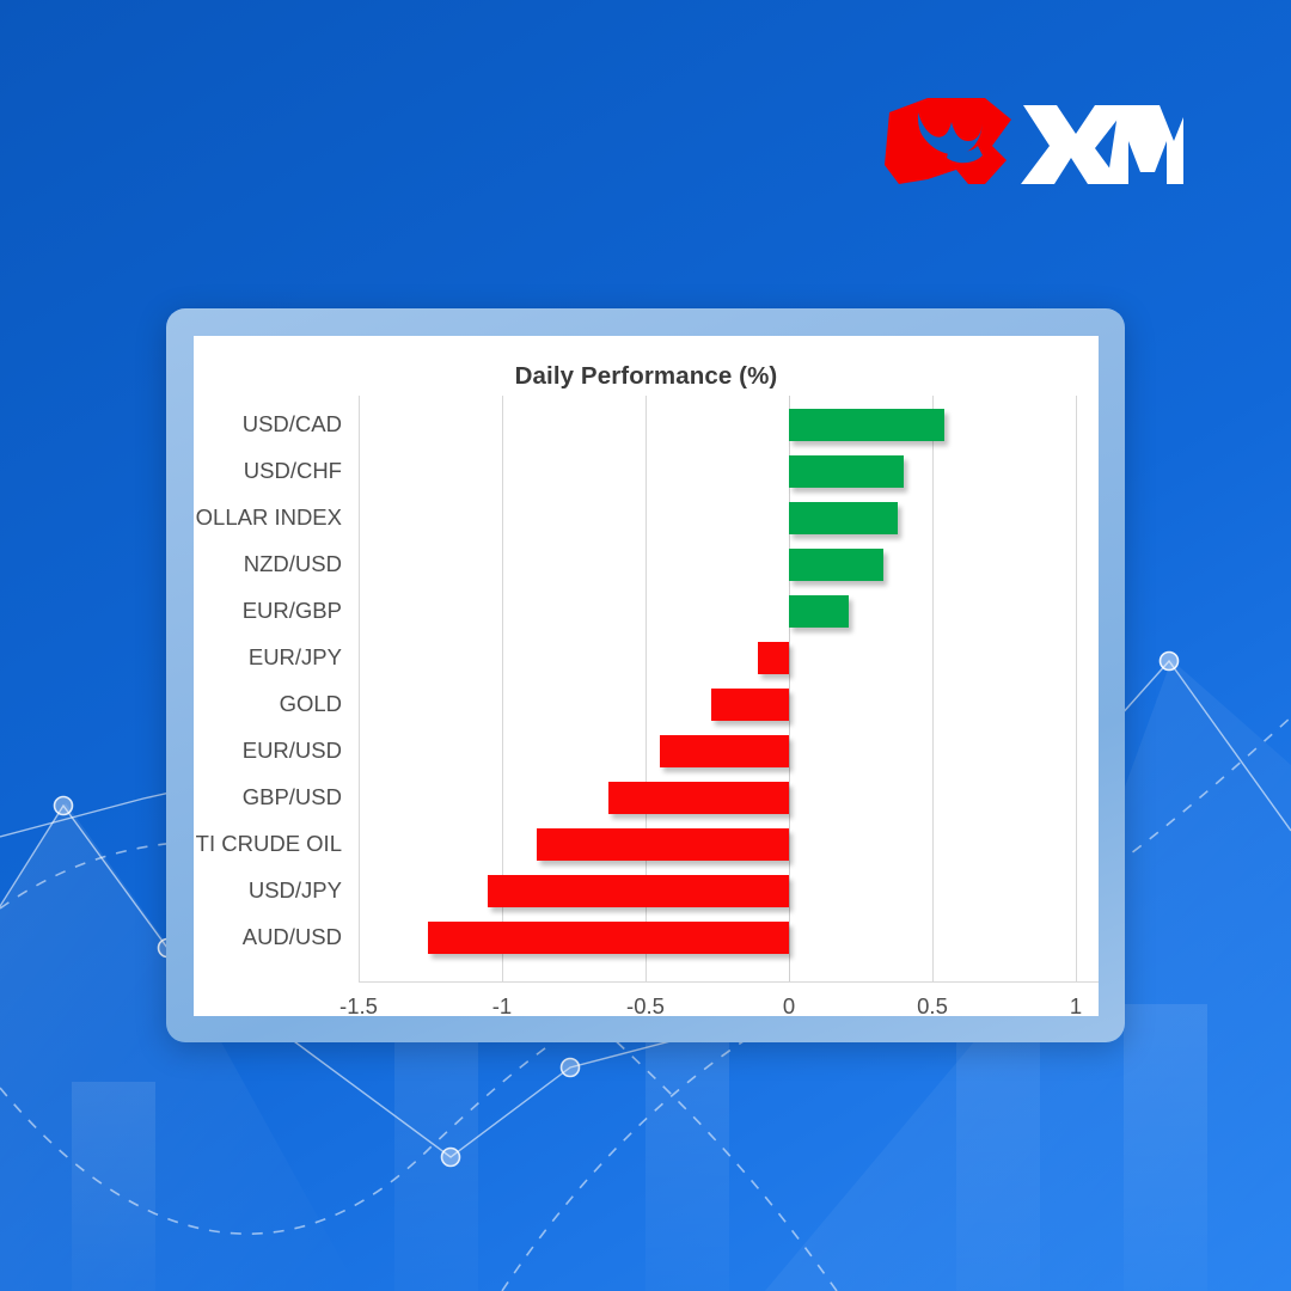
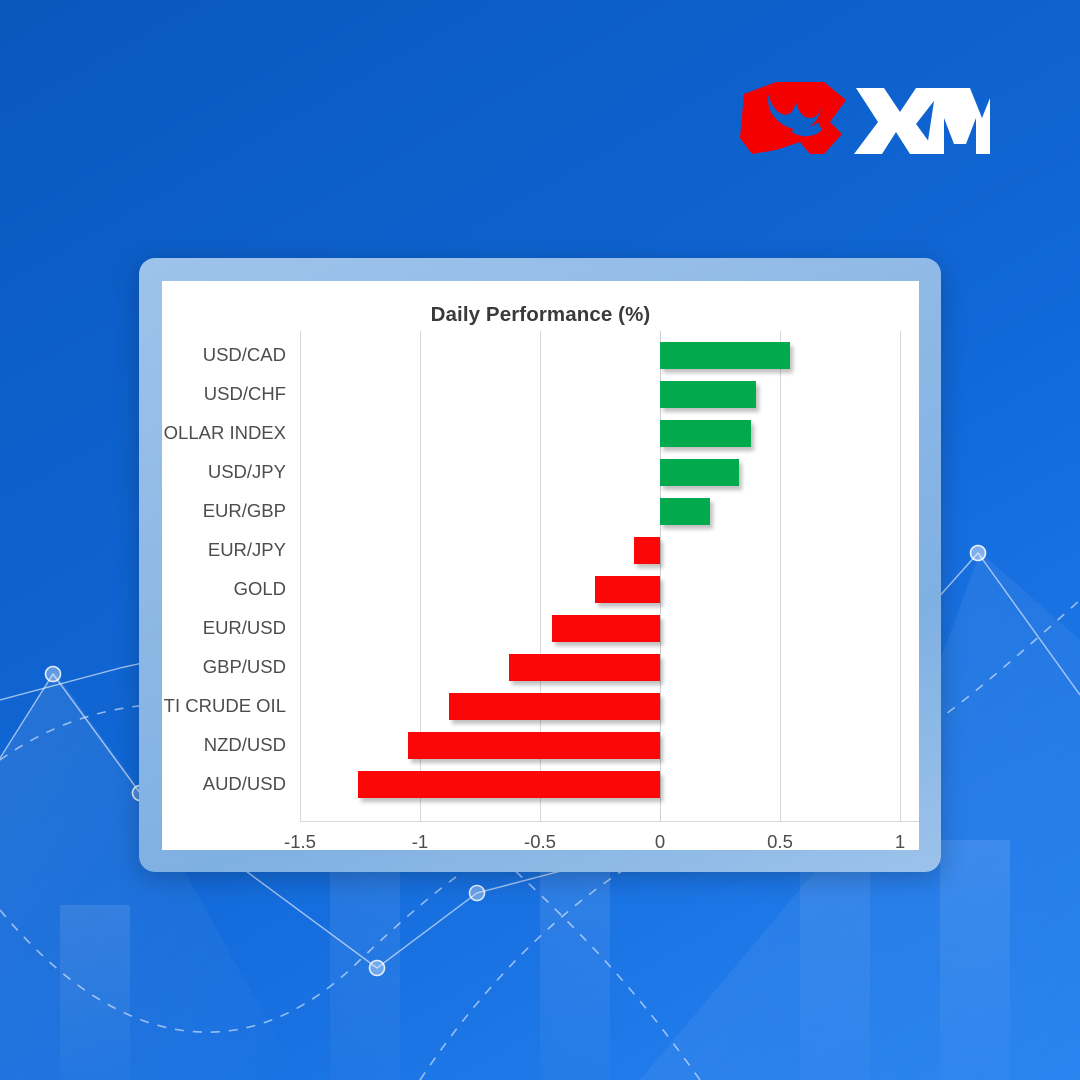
  Daily Performance (%)
  USD/CAD
  USD/CHF
  OLLAR INDEX
- NZD/USD
+ USD/JPY
  EUR/GBP
  EUR/JPY
  GOLD
  EUR/USD
  GBP/USD
  TI CRUDE OIL
- USD/JPY
+ NZD/USD
  AUD/USD
  -1.5
  -1
  -0.5
  0
  0.5
  1
